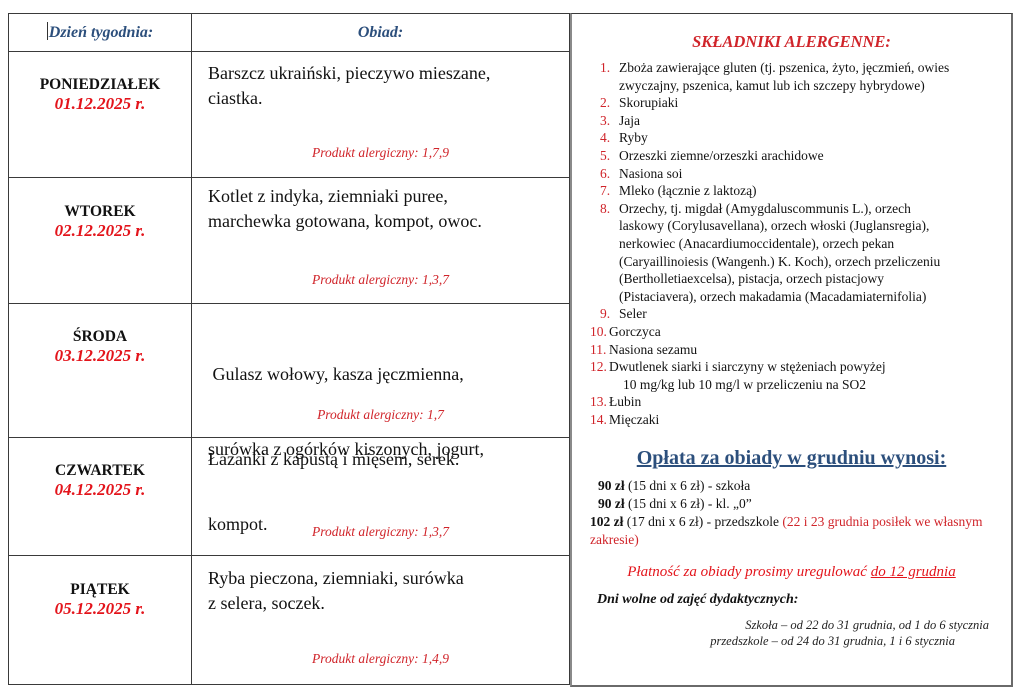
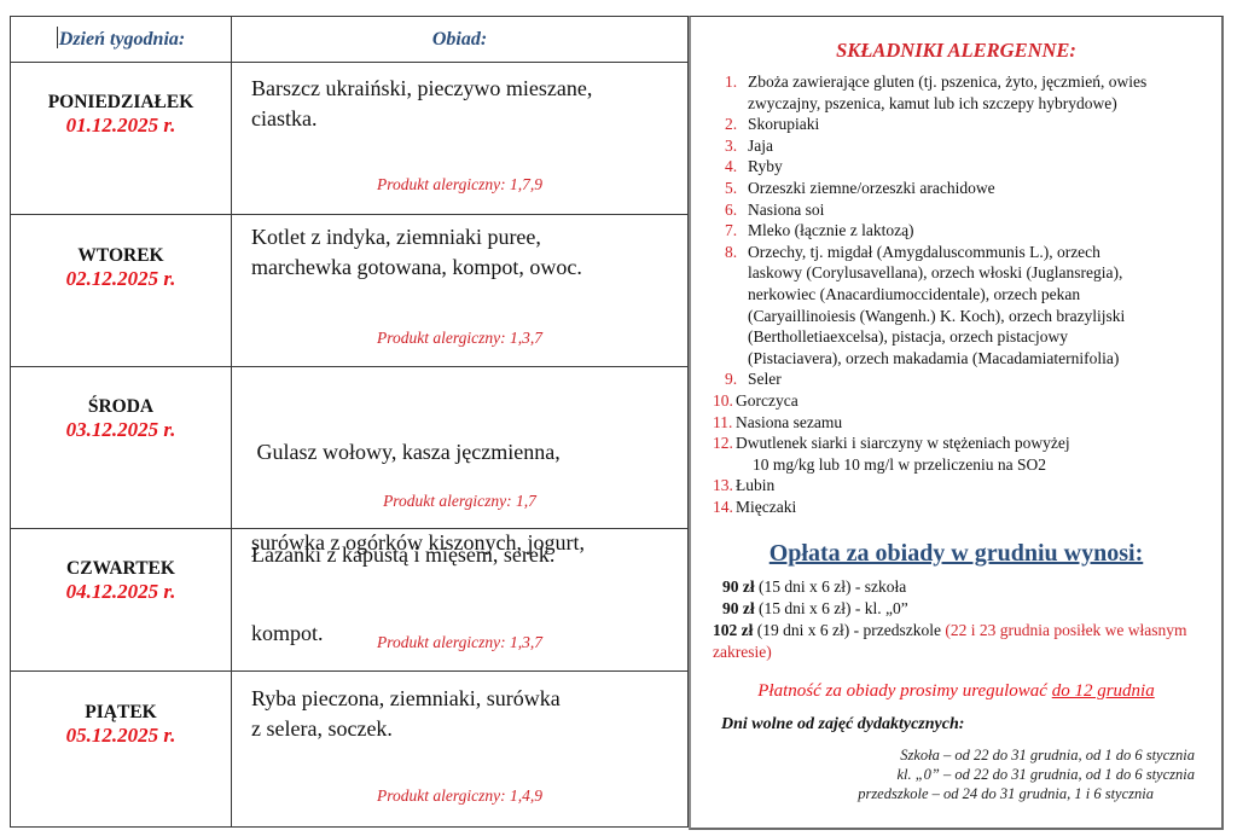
  Dzień tygodnia:
  Obiad:
  PONIEDZIAŁEK
  01.12.2025 r.
  Barszcz ukraiński, pieczywo mieszane,
  ciastka.
  Produkt alergiczny: 1,7,9
  WTOREK
  02.12.2025 r.
  Kotlet z indyka, ziemniaki puree,
  marchewka gotowana, kompot, owoc.
  Produkt alergiczny: 1,3,7
  ŚRODA
  03.12.2025 r.
  Gulasz wołowy, kasza jęczmienna,
  surówka z ogórków kiszonych, jogurt,
  kompot.
  Produkt alergiczny: 1,7
  CZWARTEK
  04.12.2025 r.
  Łazanki z kapustą i mięsem, serek.
  Produkt alergiczny: 1,3,7
  PIĄTEK
  05.12.2025 r.
  Ryba pieczona, ziemniaki, surówka
  z selera, soczek.
  Produkt alergiczny: 1,4,9
  SKŁADNIKI ALERGENNE:
  1.
  Zboża zawierające gluten (tj. pszenica, żyto, jęczmień, owies
  zwyczajny, pszenica, kamut lub ich szczepy hybrydowe)
  2.
  Skorupiaki
  3.
  Jaja
  4.
  Ryby
  5.
  Orzeszki ziemne/orzeszki arachidowe
  6.
  Nasiona soi
  7.
  Mleko (łącznie z laktozą)
  8.
  Orzechy, tj. migdał (Amygdaluscommunis L.), orzech
  laskowy (Corylusavellana), orzech włoski (Juglansregia),
  nerkowiec (Anacardiumoccidentale), orzech pekan
- (Caryaillinoiesis (Wangenh.) K. Koch), orzech przeliczeniu
+ (Caryaillinoiesis (Wangenh.) K. Koch), orzech brazylijski
  (Bertholletiaexcelsa), pistacja, orzech pistacjowy
  (Pistaciavera), orzech makadamia (Macadamiaternifolia)
  9.
  Seler
  10.
  Gorczyca
  11.
  Nasiona sezamu
  12.
  Dwutlenek siarki i siarczyny w stężeniach powyżej
  10 mg/kg lub 10 mg/l w przeliczeniu na SO2
  13.
  Łubin
  14.
  Mięczaki
  Opłata za obiady w grudniu wynosi:
  90 zł (15 dni x 6 zł) - szkoła
  90 zł (15 dni x 6 zł) - kl. „0”
- 102 zł (17 dni x 6 zł) - przedszkole (22 i 23 grudnia posiłek we własnym zakresie)
+ 102 zł (19 dni x 6 zł) - przedszkole (22 i 23 grudnia posiłek we własnym zakresie)
  Płatność za obiady prosimy uregulować do 12 grudnia
  Dni wolne od zajęć dydaktycznych:
  Szkoła – od 22 do 31 grudnia, od 1 do 6 stycznia
+ kl. „0” – od 22 do 31 grudnia, od 1 do 6 stycznia
  przedszkole – od 24 do 31 grudnia, 1 i 6 stycznia
